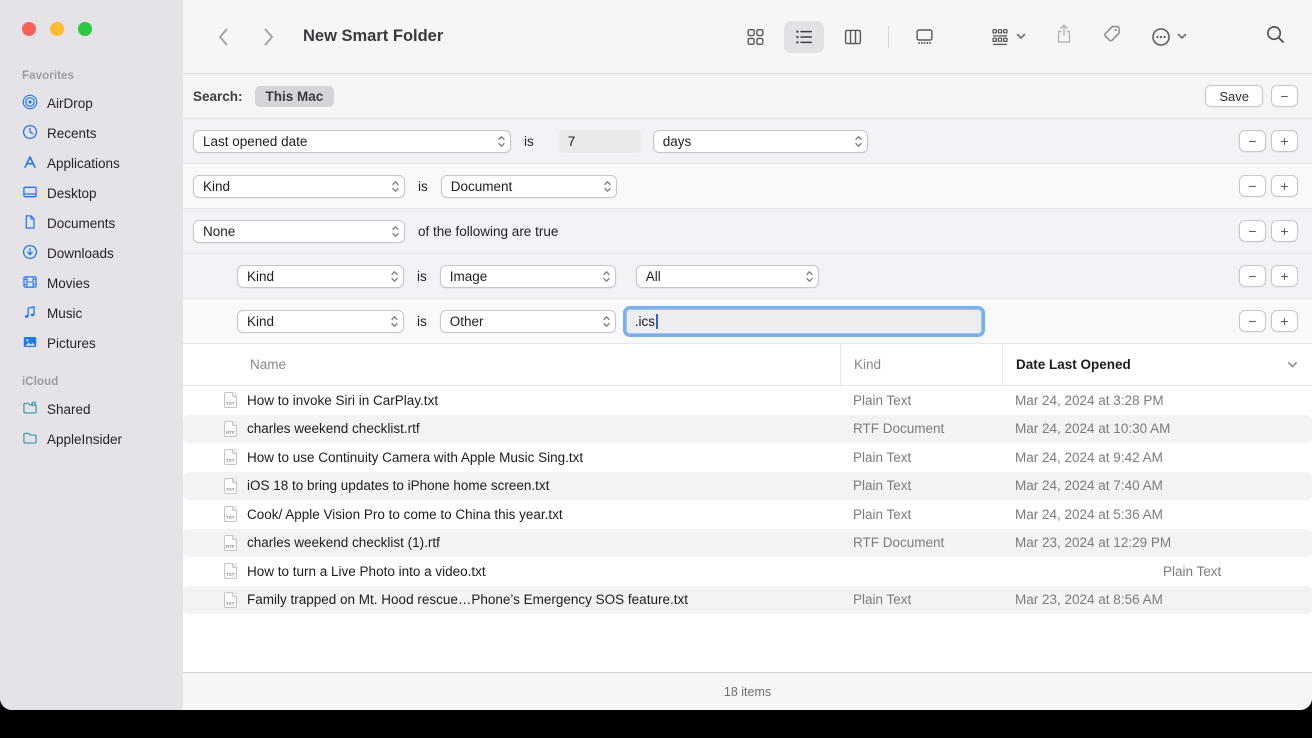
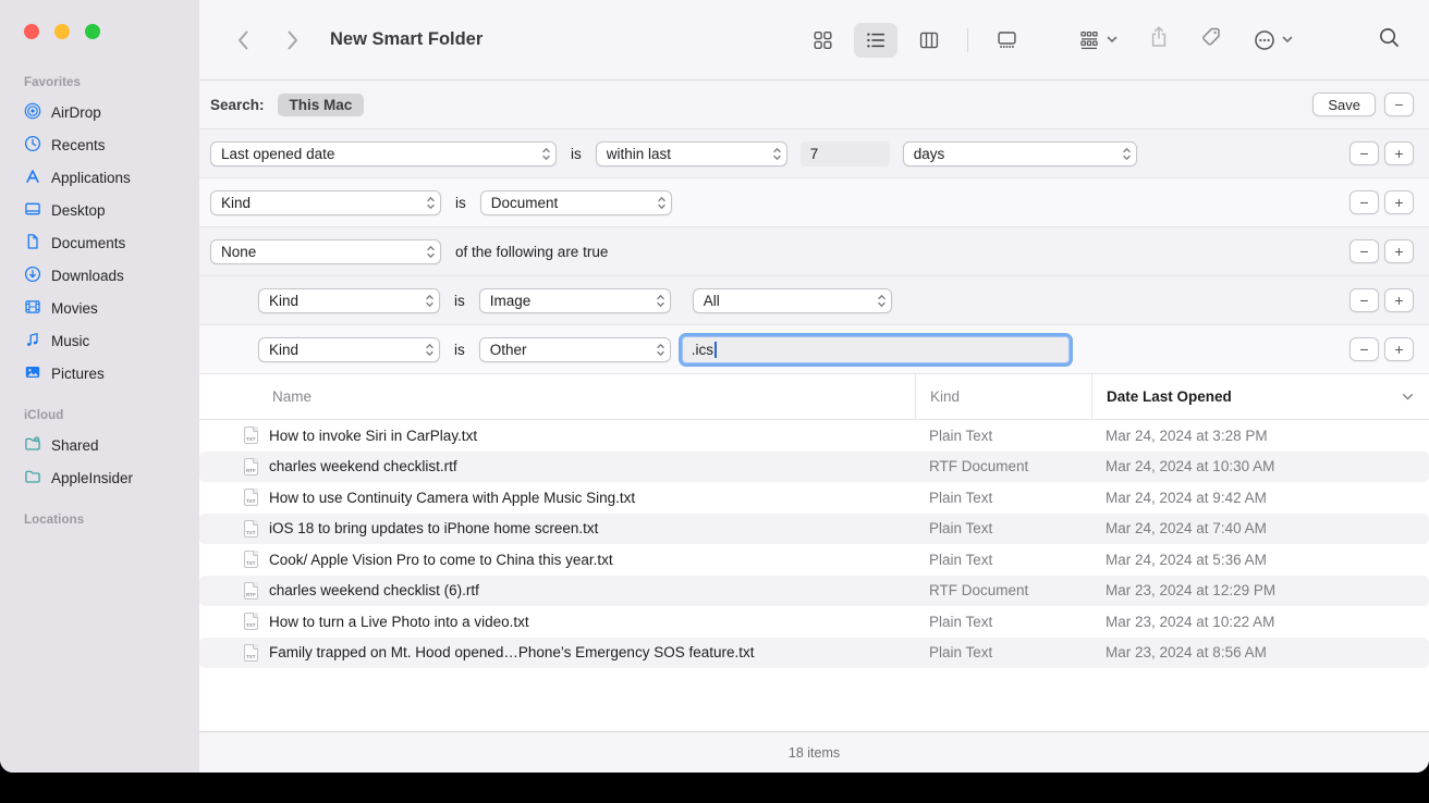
  Favorites
  AirDrop
  Recents
  Applications
  Desktop
  Documents
  Downloads
  Movies
  Music
  Pictures
  iCloud
  Shared
  AppleInsider
+ Locations
  New Smart Folder
  Search:
  This Mac
  Save
  −
  Last opened date
  is
+ within last
  7
  days
  −
  +
  Kind
  is
  Document
  −
  +
  None
  of the following are true
  −
  +
  Kind
  is
  Image
  All
  −
  +
  Kind
  is
  Other
  .ics
  −
  +
  Name
  Kind
  Date Last Opened
  How to invoke Siri in CarPlay.txt
  Plain Text
  Mar 24, 2024 at 3:28 PM
  charles weekend checklist.rtf
  RTF Document
  Mar 24, 2024 at 10:30 AM
  How to use Continuity Camera with Apple Music Sing.txt
  Plain Text
  Mar 24, 2024 at 9:42 AM
  iOS 18 to bring updates to iPhone home screen.txt
  Plain Text
  Mar 24, 2024 at 7:40 AM
  Cook/ Apple Vision Pro to come to China this year.txt
  Plain Text
  Mar 24, 2024 at 5:36 AM
- charles weekend checklist (1).rtf
+ charles weekend checklist (6).rtf
  RTF Document
  Mar 23, 2024 at 12:29 PM
  How to turn a Live Photo into a video.txt
  Plain Text
+ Mar 23, 2024 at 10:22 AM
- Family trapped on Mt. Hood rescue…Phone’s Emergency SOS feature.txt
+ Family trapped on Mt. Hood opened…Phone’s Emergency SOS feature.txt
  Plain Text
  Mar 23, 2024 at 8:56 AM
  18 items
